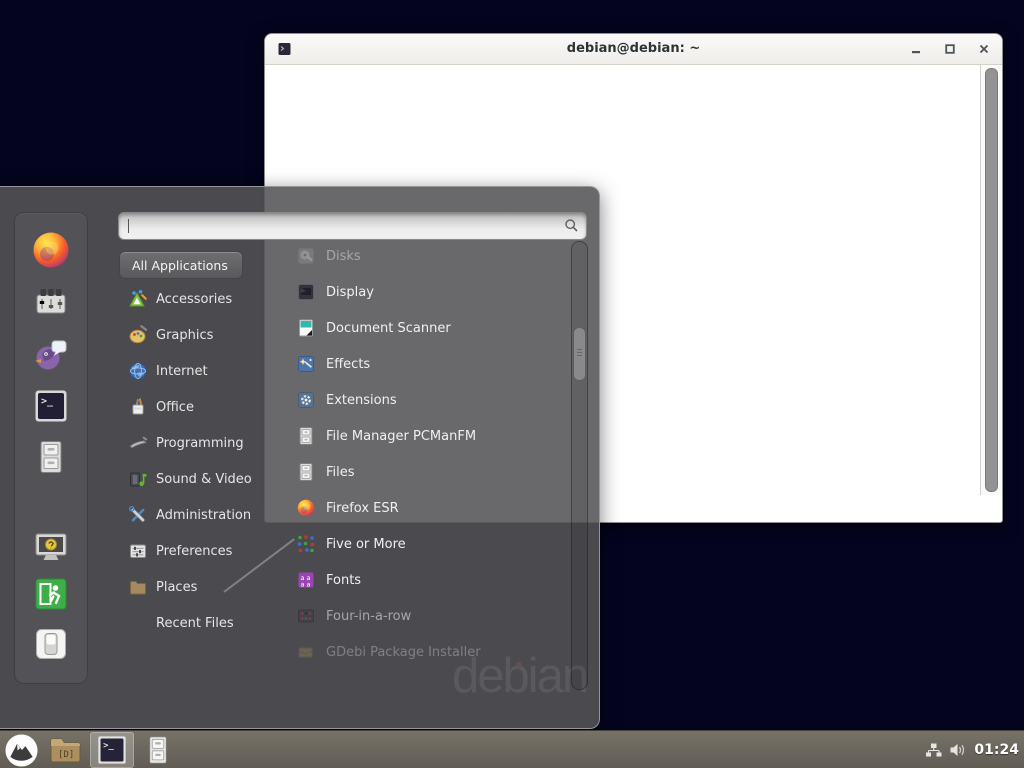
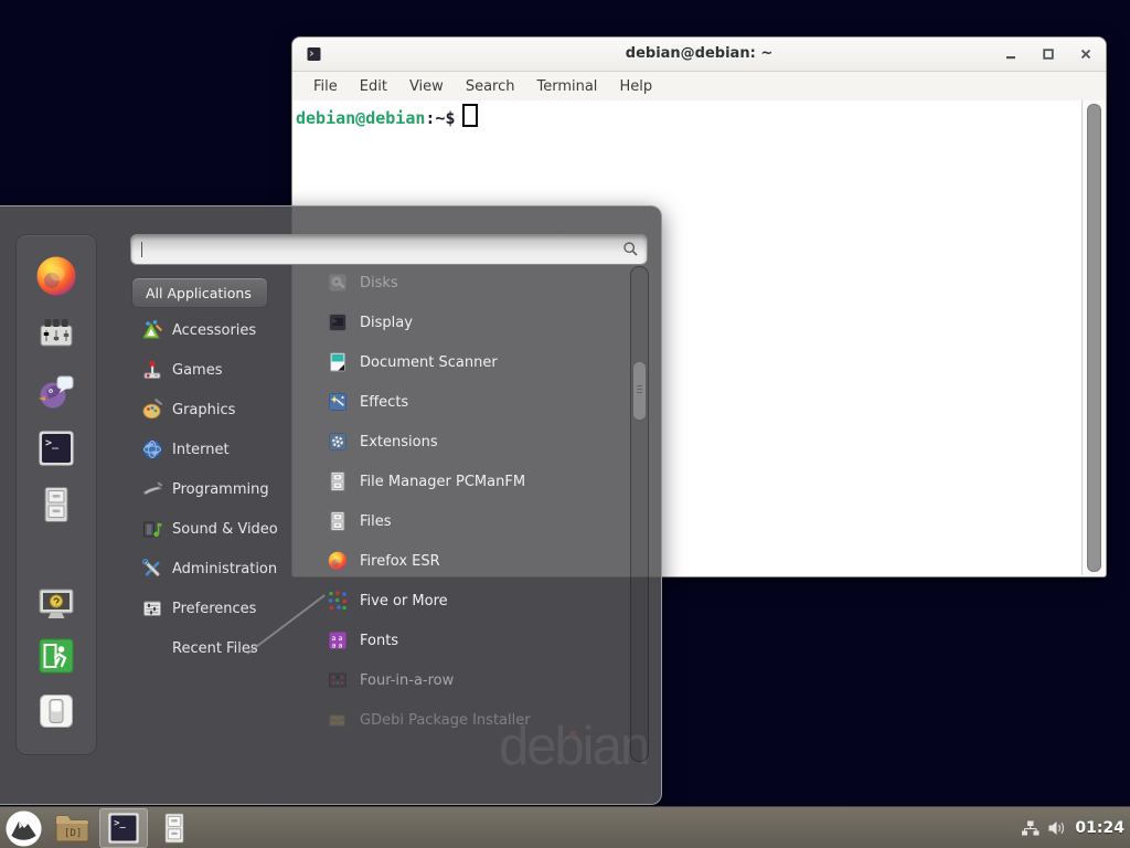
  debian
  debian@debian: ~
+ File
+ Edit
+ View
+ Search
+ Terminal
+ Help
+ debian@debian:~$
  >_
  All Applications
  Accessories
+ Games
  Graphics
  Internet
- Office
  Programming
  Sound & Video
  Administration
  Preferences
- Places
  Recent Files
  Disks
  Display
  Document Scanner
  Effects
  Extensions
  File Manager PCManFM
  Files
  Firefox ESR
  Five or More
  a a
  a a
  Fonts
  Four-in-a-row
  GDebi Package Installer
  [D]
  >_
  01:24
